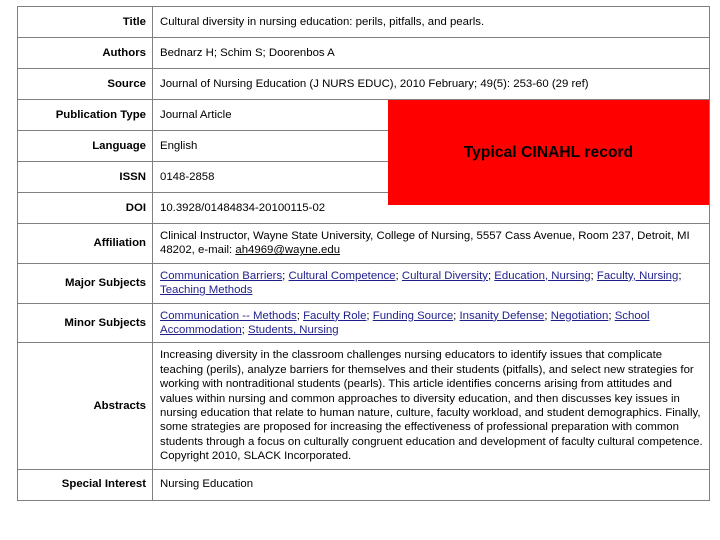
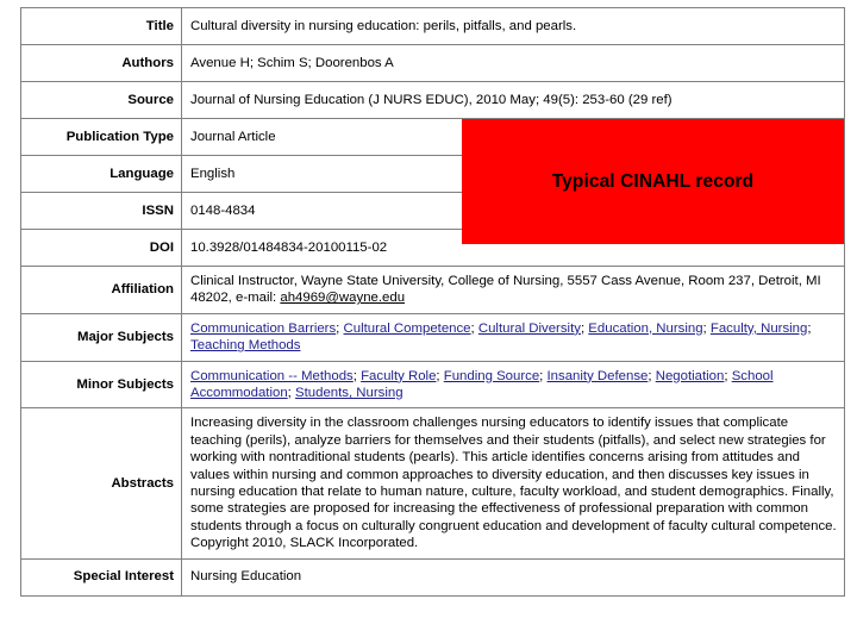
  Title	Cultural diversity in nursing education: perils, pitfalls, and pearls.
- Authors	Bednarz H; Schim S; Doorenbos A
+ Authors	Avenue H; Schim S; Doorenbos A
- Source	Journal of Nursing Education (J NURS EDUC), 2010 February; 49(5): 253-60 (29 ref)
+ Source	Journal of Nursing Education (J NURS EDUC), 2010 May; 49(5): 253-60 (29 ref)
  Publication Type	Journal Article
  Language	English
- ISSN	0148-2858
+ ISSN	0148-4834
  DOI	10.3928/01484834-20100115-02
  Affiliation	Clinical Instructor, Wayne State University, College of Nursing, 5557 Cass Avenue, Room 237, Detroit, MI 48202, e-mail: ah4969@wayne.edu
  Major Subjects	Communication Barriers; Cultural Competence; Cultural Diversity; Education, Nursing; Faculty, Nursing; Teaching Methods
  Minor Subjects	Communication -- Methods; Faculty Role; Funding Source; Insanity Defense; Negotiation; School Accommodation; Students, Nursing
  Abstracts	Increasing diversity in the classroom challenges nursing educators to identify issues that complicate teaching (perils), analyze barriers for themselves and their students (pitfalls), and select new strategies for working with nontraditional students (pearls). This article identifies concerns arising from attitudes and values within nursing and common approaches to diversity education, and then discusses key issues in nursing education that relate to human nature, culture, faculty workload, and student demographics. Finally, some strategies are proposed for increasing the effectiveness of professional preparation with common students through a focus on culturally congruent education and development of faculty cultural competence. Copyright 2010, SLACK Incorporated.
  Special Interest	Nursing Education
  Typical CINAHL record
